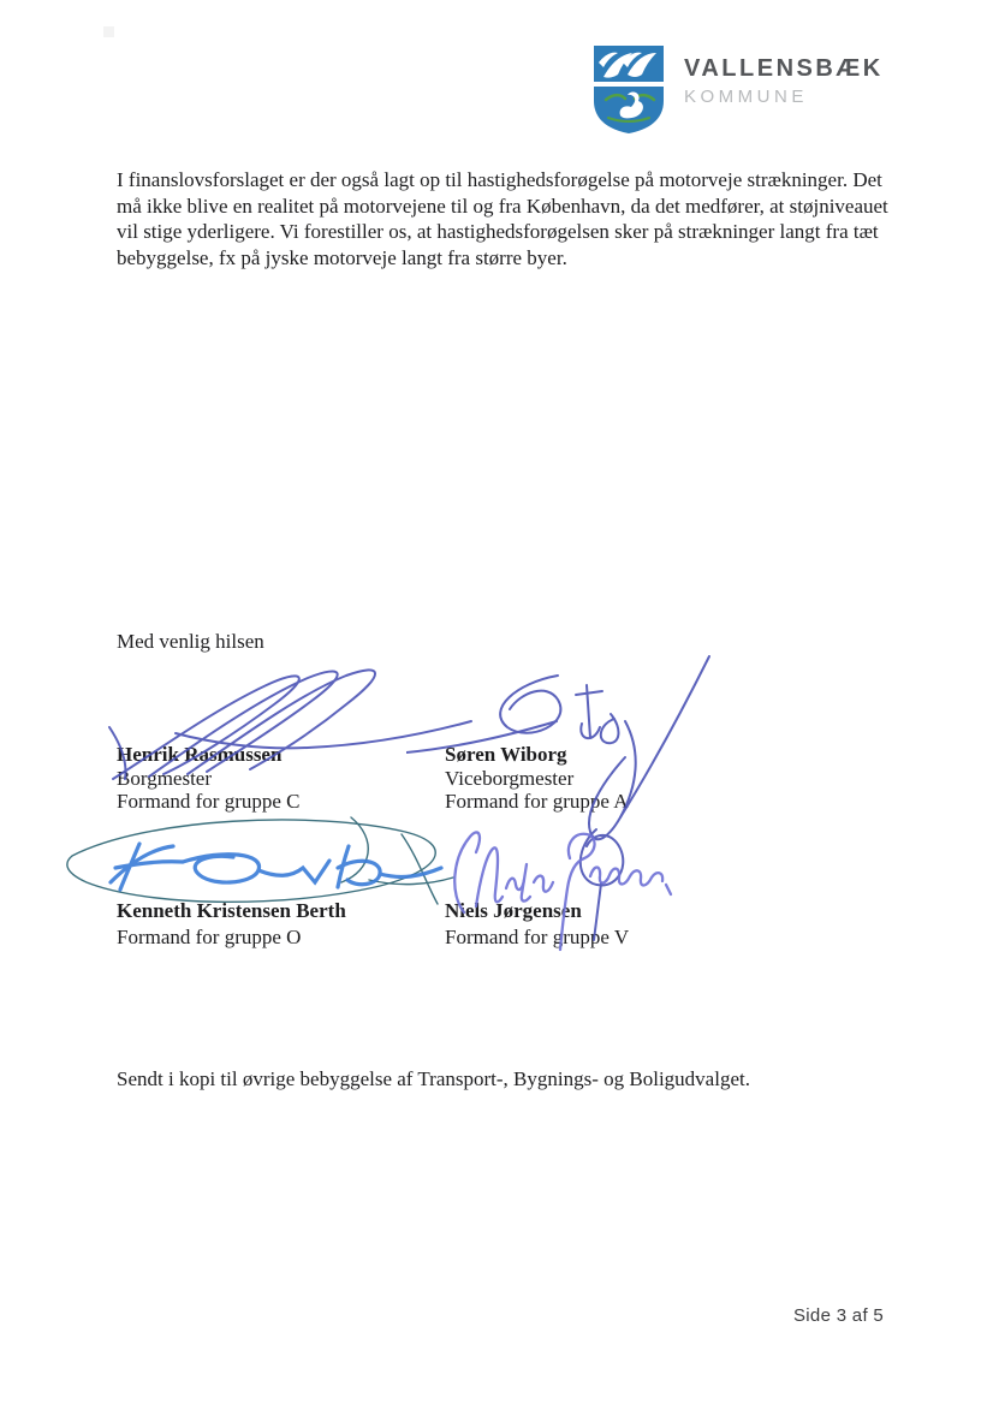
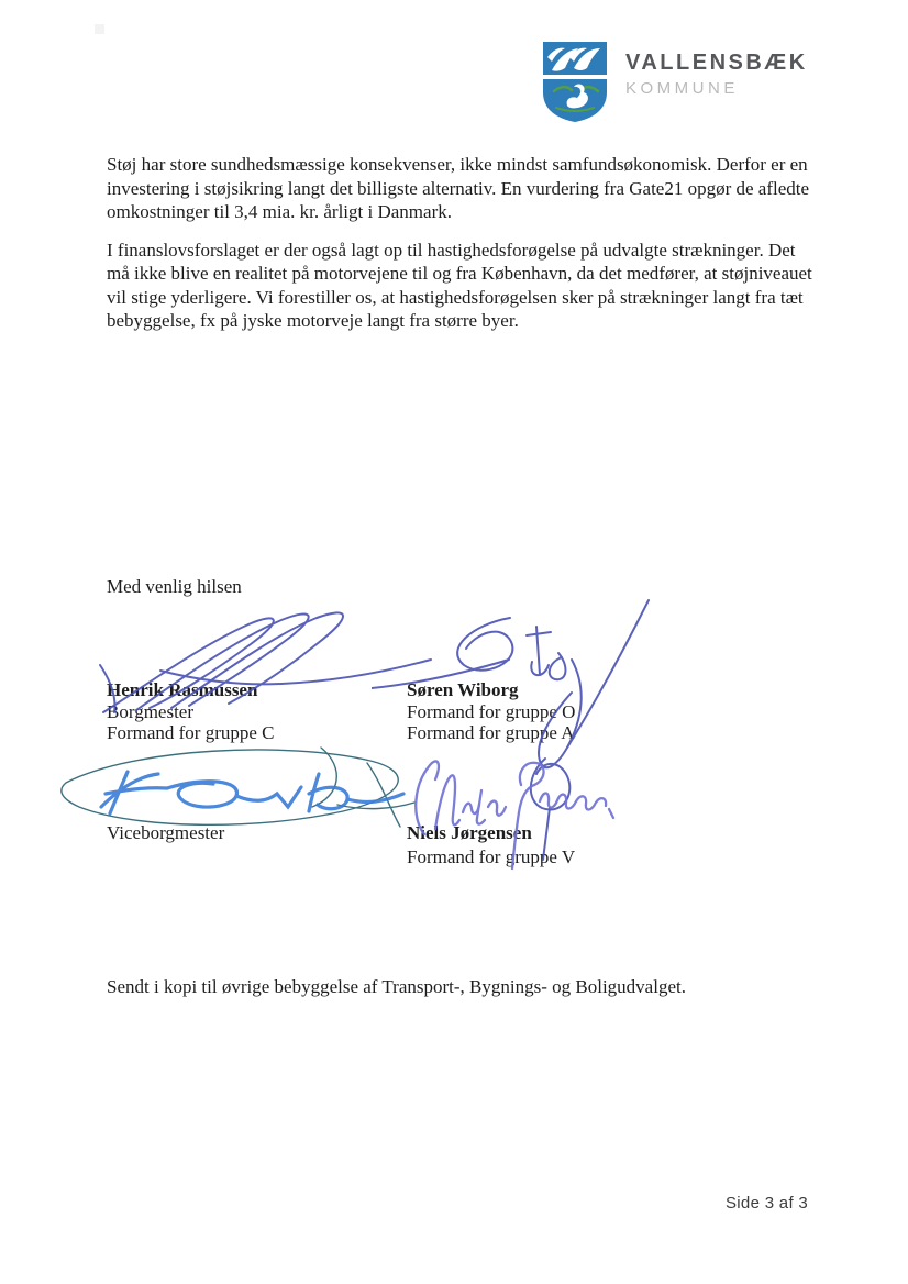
  VALLENSBÆK
  KOMMUNE
+ Støj har store sundhedsmæssige konsekvenser, ikke mindst samfundsøkonomisk. Derfor er en investering i støjsikring langt det billigste alternativ. En vurdering fra Gate21 opgør de afledte omkostninger til 3,4 mia. kr. årligt i Danmark.
- I finanslovsforslaget er der også lagt op til hastighedsforøgelse på motorveje strækninger. Det må ikke blive en realitet på motorvejene til og fra København, da det medfører, at støjniveauet vil stige yderligere. Vi forestiller os, at hastighedsforøgelsen sker på strækninger langt fra tæt bebyggelse, fx på jyske motorveje langt fra større byer.
+ I finanslovsforslaget er der også lagt op til hastighedsforøgelse på udvalgte strækninger. Det må ikke blive en realitet på motorvejene til og fra København, da det medfører, at støjniveauet vil stige yderligere. Vi forestiller os, at hastighedsforøgelsen sker på strækninger langt fra tæt bebyggelse, fx på jyske motorveje langt fra større byer.
  Med venlig hilsen
  Henrik Rasmusse
  Borgmester
  Formand for gruppe C
  Søren Wiborg
- Viceborgmester
+ Formand for gruppe O
  Formand for grupe A
- Kenneth Kristensen Berth
- Formand for gruppe O
+ Viceborgmester
  Nels Jørgensn
  Formand for grupe V
  Sendt i kopi til øvrige bebyggelse af Transport-, Bygnings- og Boligudvalget.
- Side 3 af 5
+ Side 3 af 3
